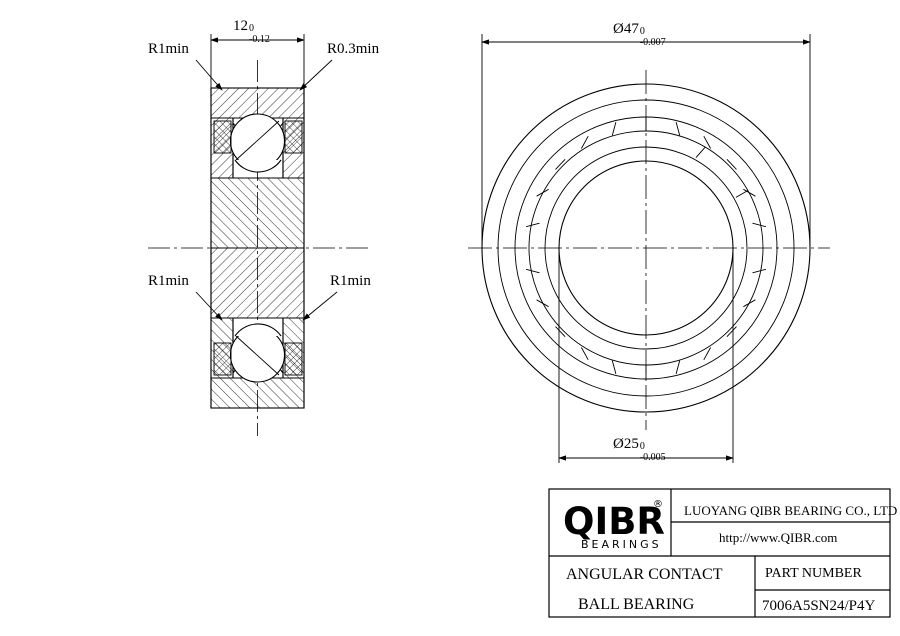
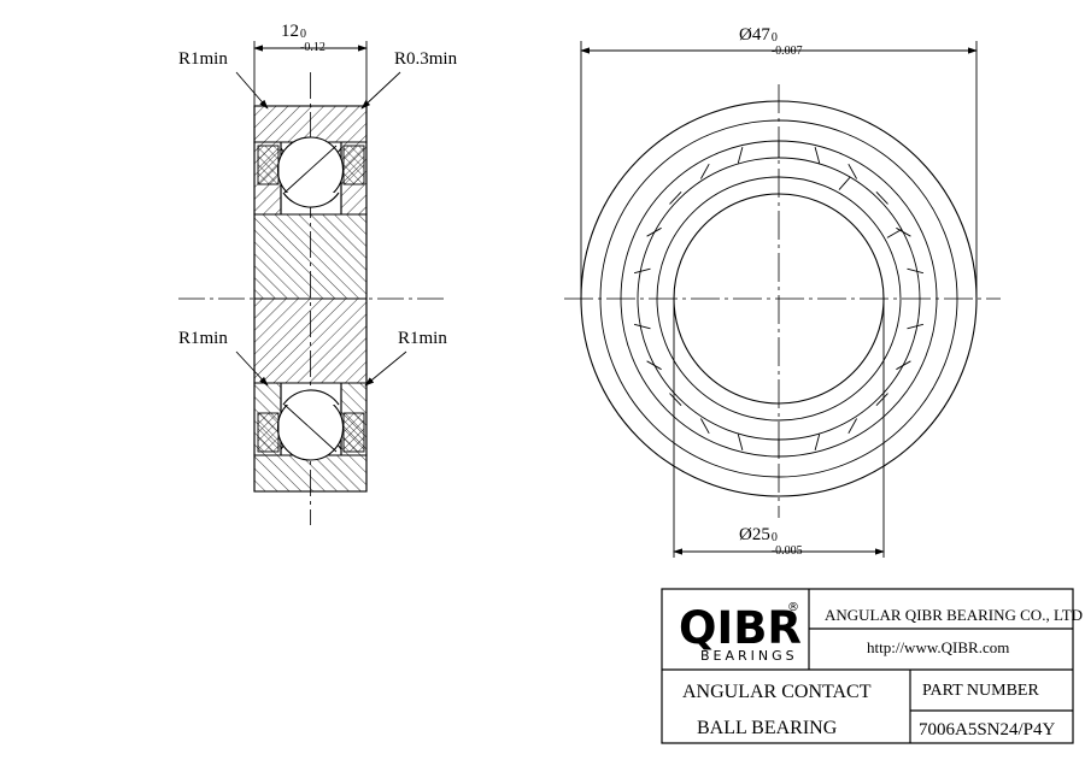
  R1min
  R0.3min
  R1min
  R1min
  12
  0
  -0.12
  Ø47
  0
  -0.007
  Ø25
  0
  -0.005
  QIBR
  ®
  BEARINGS
- LUOYANG QIBR BEARING CO., LTD
+ ANGULAR QIBR BEARING CO., LTD
  http://www.QIBR.com
  ANGULAR CONTACT
  BALL BEARING
  PART NUMBER
  7006A5SN24/P4Y
